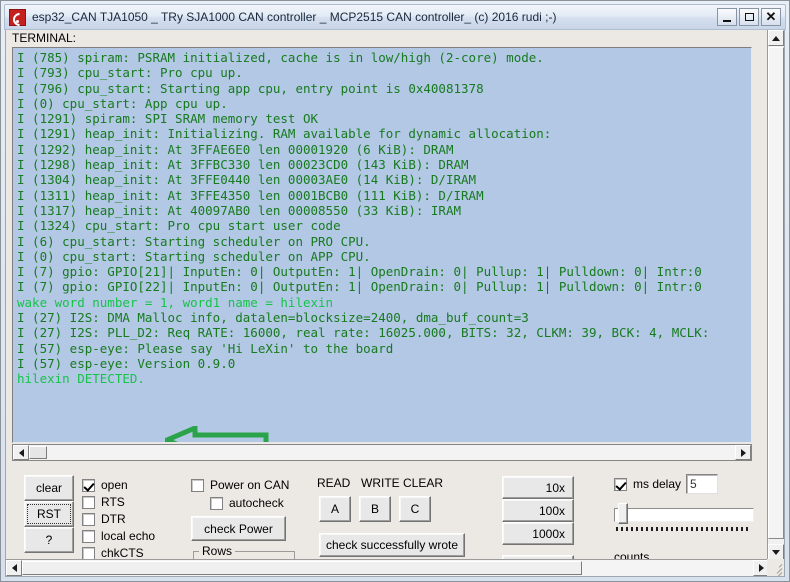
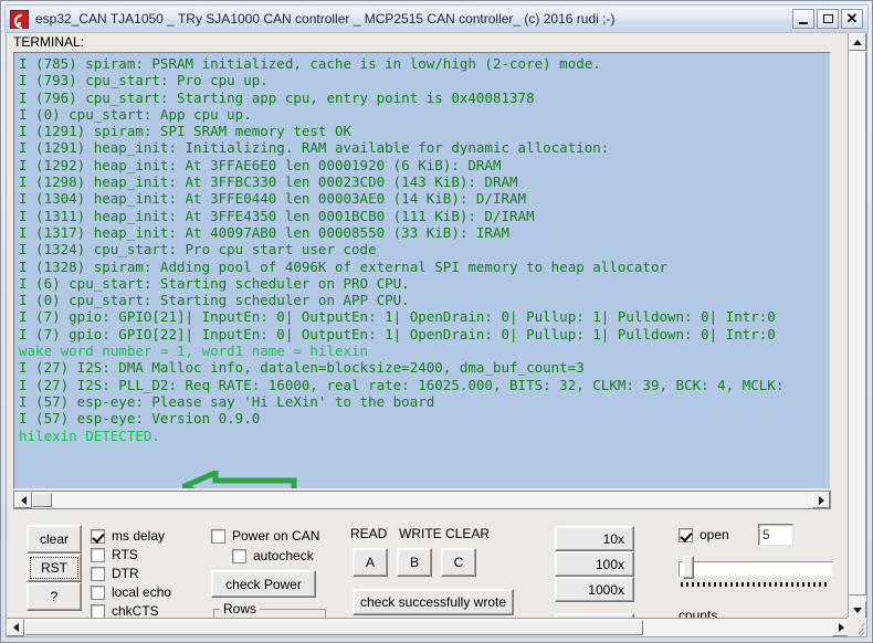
  esp32_CAN TJA1050 _ TRy SJA1000 CAN controller _ MCP2515 CAN controller_ (c) 2016 rudi ;-)
  ✕
  TERMINAL:
  I (785) spiram: PSRAM initialized, cache is in low/high (2-core) mode.
  I (793) cpu_start: Pro cpu up.
  I (796) cpu_start: Starting app cpu, entry point is 0x40081378
  I (0) cpu_start: App cpu up.
  I (1291) spiram: SPI SRAM memory test OK
  I (1291) heap_init: Initializing. RAM available for dynamic allocation:
  I (1292) heap_init: At 3FFAE6E0 len 00001920 (6 KiB): DRAM
  I (1298) heap_init: At 3FFBC330 len 00023CD0 (143 KiB): DRAM
  I (1304) heap_init: At 3FFE0440 len 00003AE0 (14 KiB): D/IRAM
  I (1311) heap_init: At 3FFE4350 len 0001BCB0 (111 KiB): D/IRAM
  I (1317) heap_init: At 40097AB0 len 00008550 (33 KiB): IRAM
  I (1324) cpu_start: Pro cpu start user code
+ I (1328) spiram: Adding pool of 4096K of external SPI memory to heap allocator
  I (6) cpu_start: Starting scheduler on PRO CPU.
  I (0) cpu_start: Starting scheduler on APP CPU.
  I (7) gpio: GPIO[21]| InputEn: 0| OutputEn: 1| OpenDrain: 0| Pullup: 1| Pulldown: 0| Intr:0
  I (7) gpio: GPIO[22]| InputEn: 0| OutputEn: 1| OpenDrain: 0| Pullup: 1| Pulldown: 0| Intr:0
  wake word number = 1, word1 name = hilexin
  I (27) I2S: DMA Malloc info, datalen=blocksize=2400, dma_buf_count=3
  I (27) I2S: PLL_D2: Req RATE: 16000, real rate: 16025.000, BITS: 32, CLKM: 39, BCK: 4, MCLK:
  I (57) esp-eye: Please say 'Hi LeXin' to the board
  I (57) esp-eye: Version 0.9.0
  hilexin DETECTED.
  clear
  RST
  ?
- open
+ ms delay
  RTS
  DTR
  local echo
  chkCTS
  Rows
  Power on CAN
  autocheck
  check Power
  READ
  WRITE
  CLEAR
  A
  B
  C
  check successfully wrote
  10x
  100x
  1000x
- ms delay
+ open
  5
  counts
